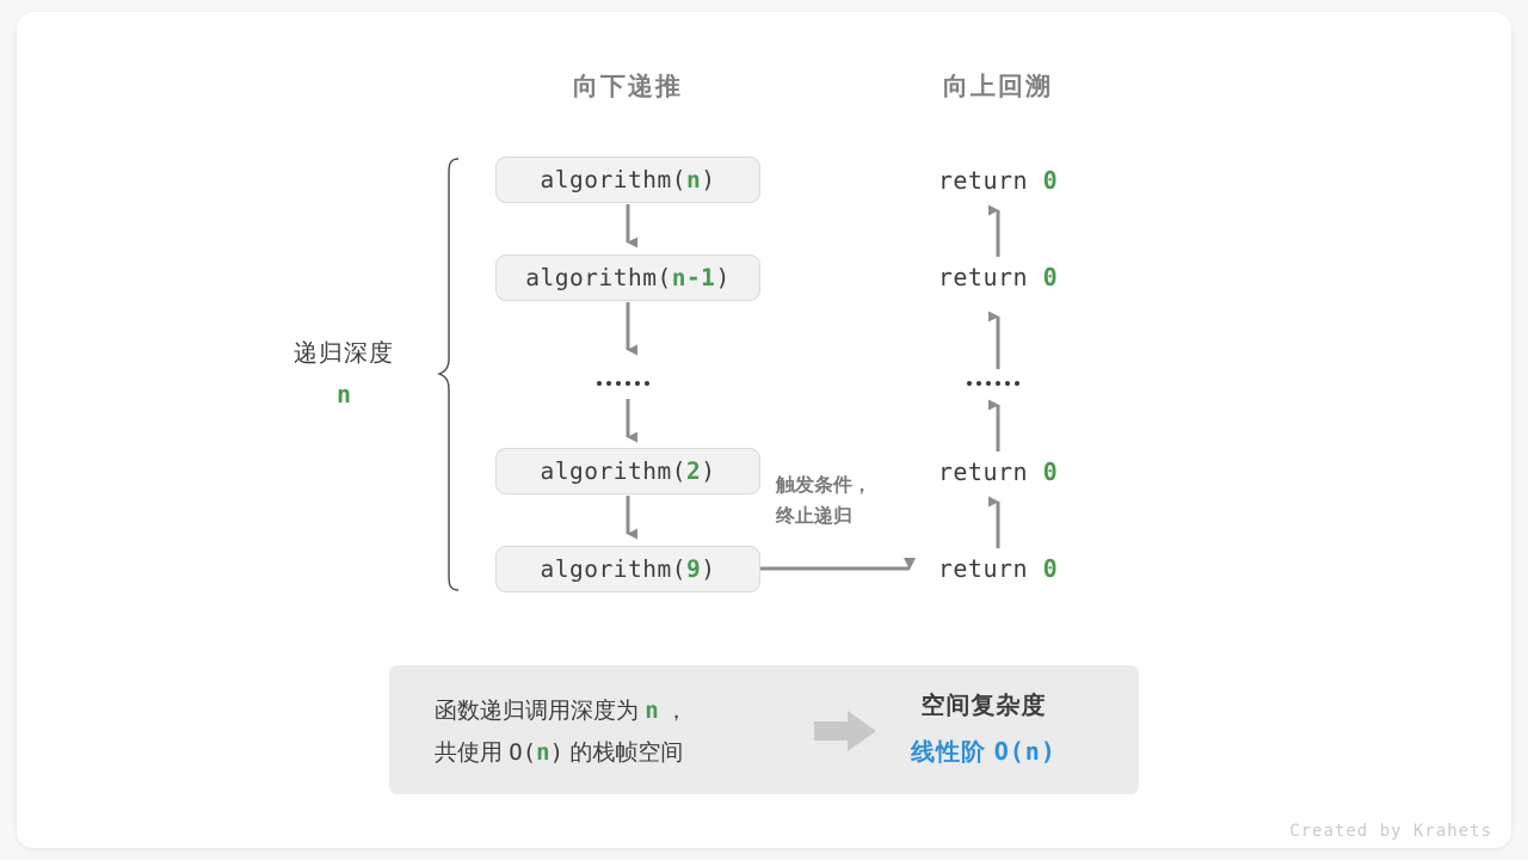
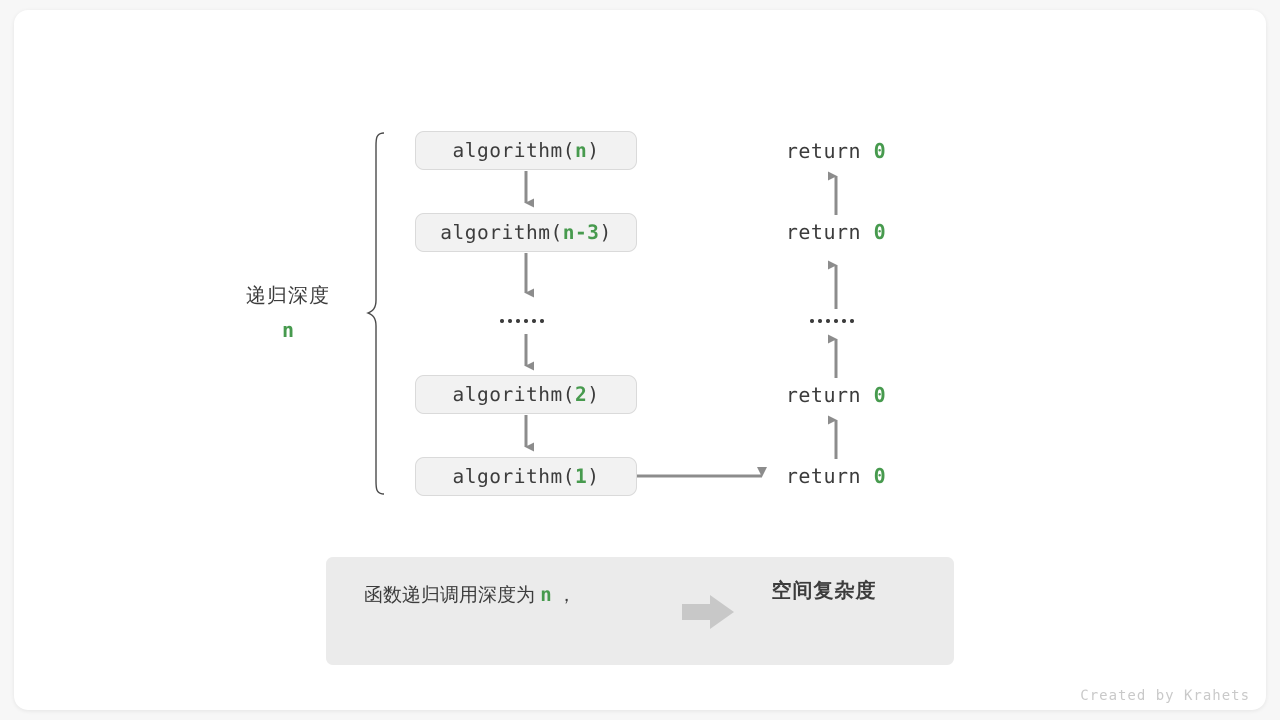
- 向下递推
- 向上回溯
  递归深度
  n
  algorithm(
  n
  )
  algorithm(
- n-1
+ n-3
  )
  algorithm(
  2
  )
  algorithm(
- 9
+ 1
  )
  return 0
  return 0
  return 0
  return 0
- 触发条件，
- 终止递归
  函数递归调用深度为 n ，
- 共使用 O(n) 的栈帧空间
  空间复杂度
- 线性阶 O(n)
  Created by Krahets
